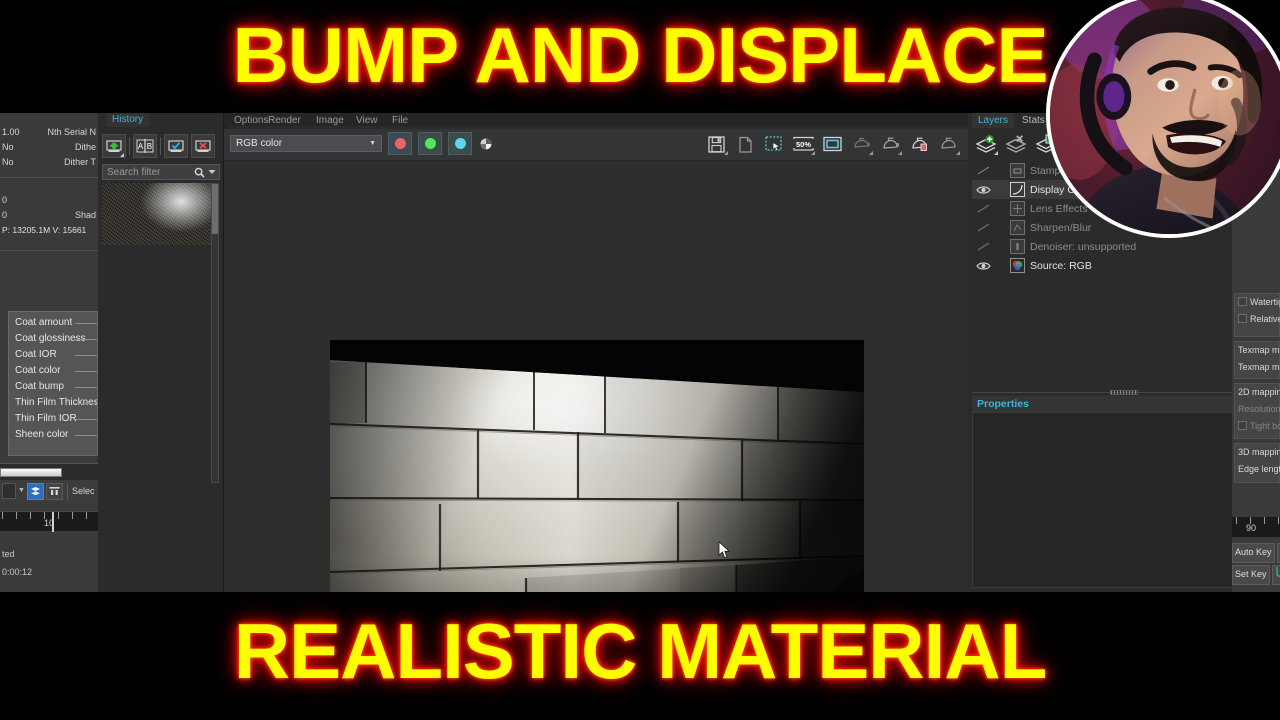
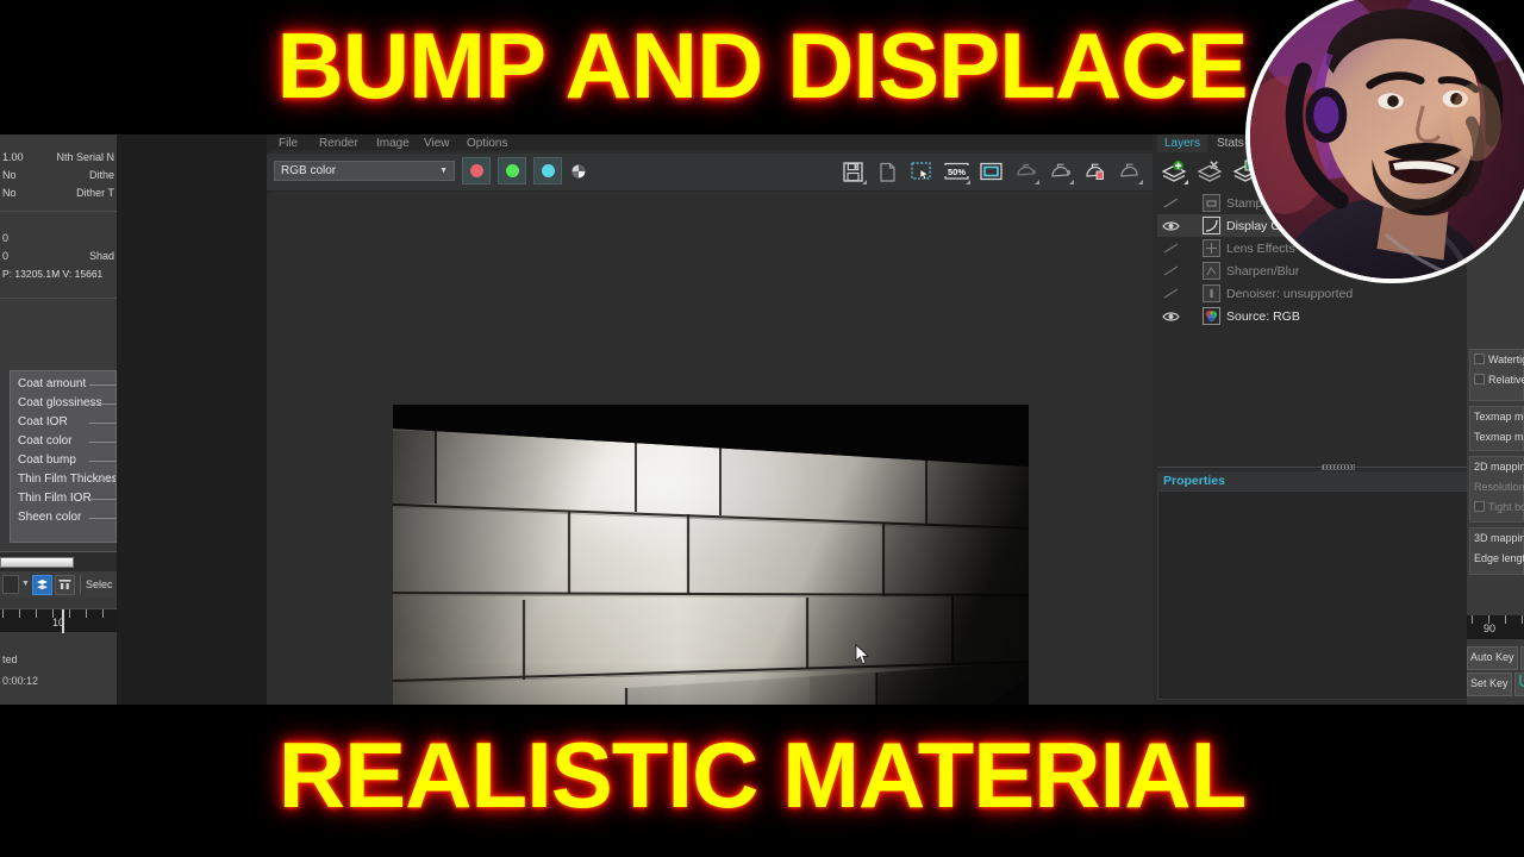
  1.00
  Nth Serial N
  No
  Dithe
  No
  Dither T
  0
  0
  Shad
  P: 13205.1M V: 15661
  Coat amount
  Coat glossiness
  Coat IOR
  Coat color
  Coat bump
  Thin Film Thicknes
  Thin Film IOR
  Sheen color
  Selec
  10
  ted
  0:00:12
- History
- A
- B
- Search filter
- Options
+ File
  Render
  Image
  View
- File
+ Options
  RGB color
  50%
  Layers
  Stats
  Denoiser: unsupported
  Source: RGB
  Properties
  Waterti
  Relativ
  Texmap m
  Texmap m
  2D mappin
  Resolution
  3D mappin
  Edge leng
  90
  Auto Key
  Set Key
  BUMP AND DISPLACE
  REALISTIC MATERIAL
